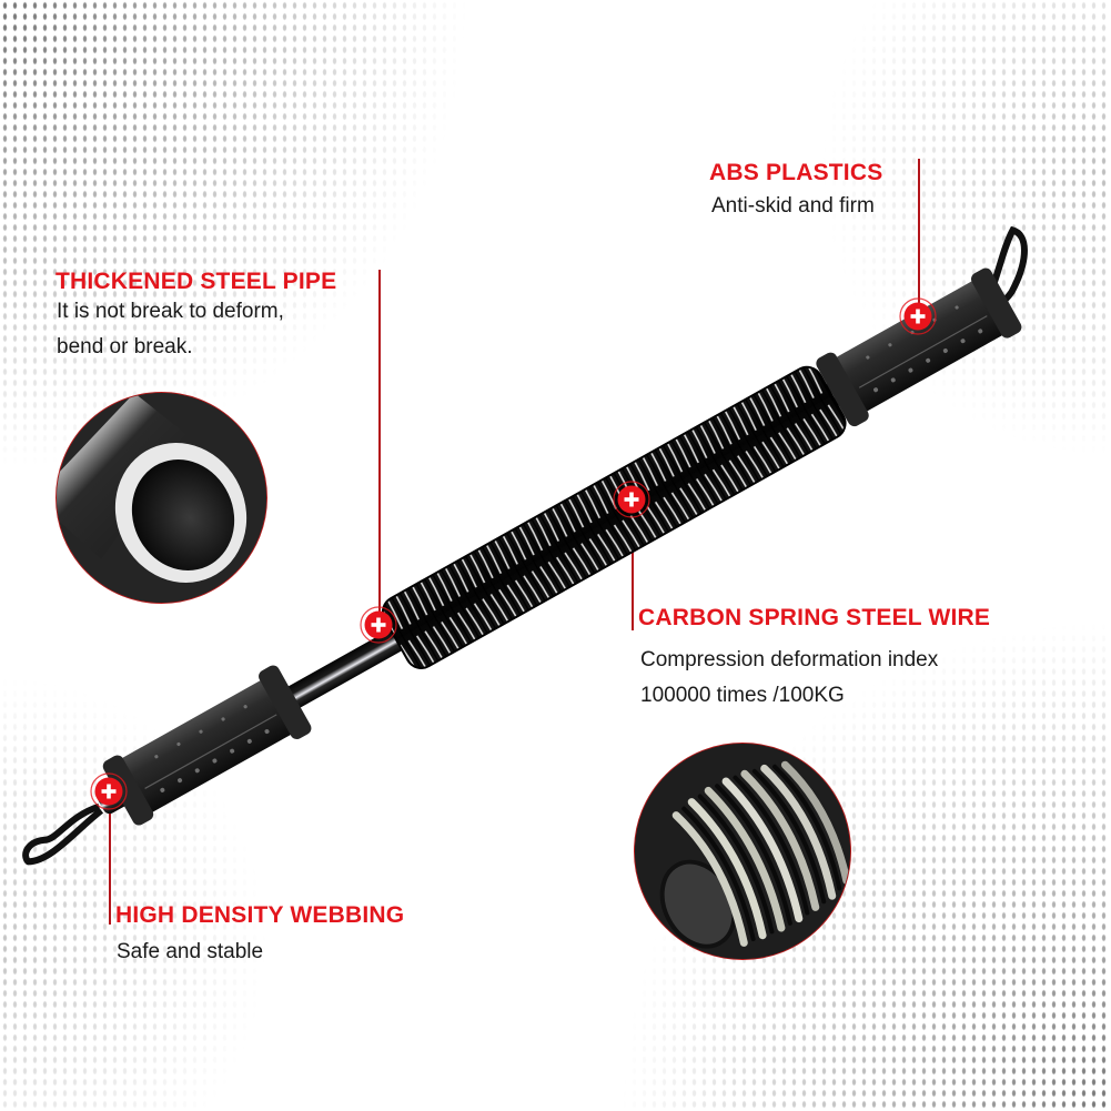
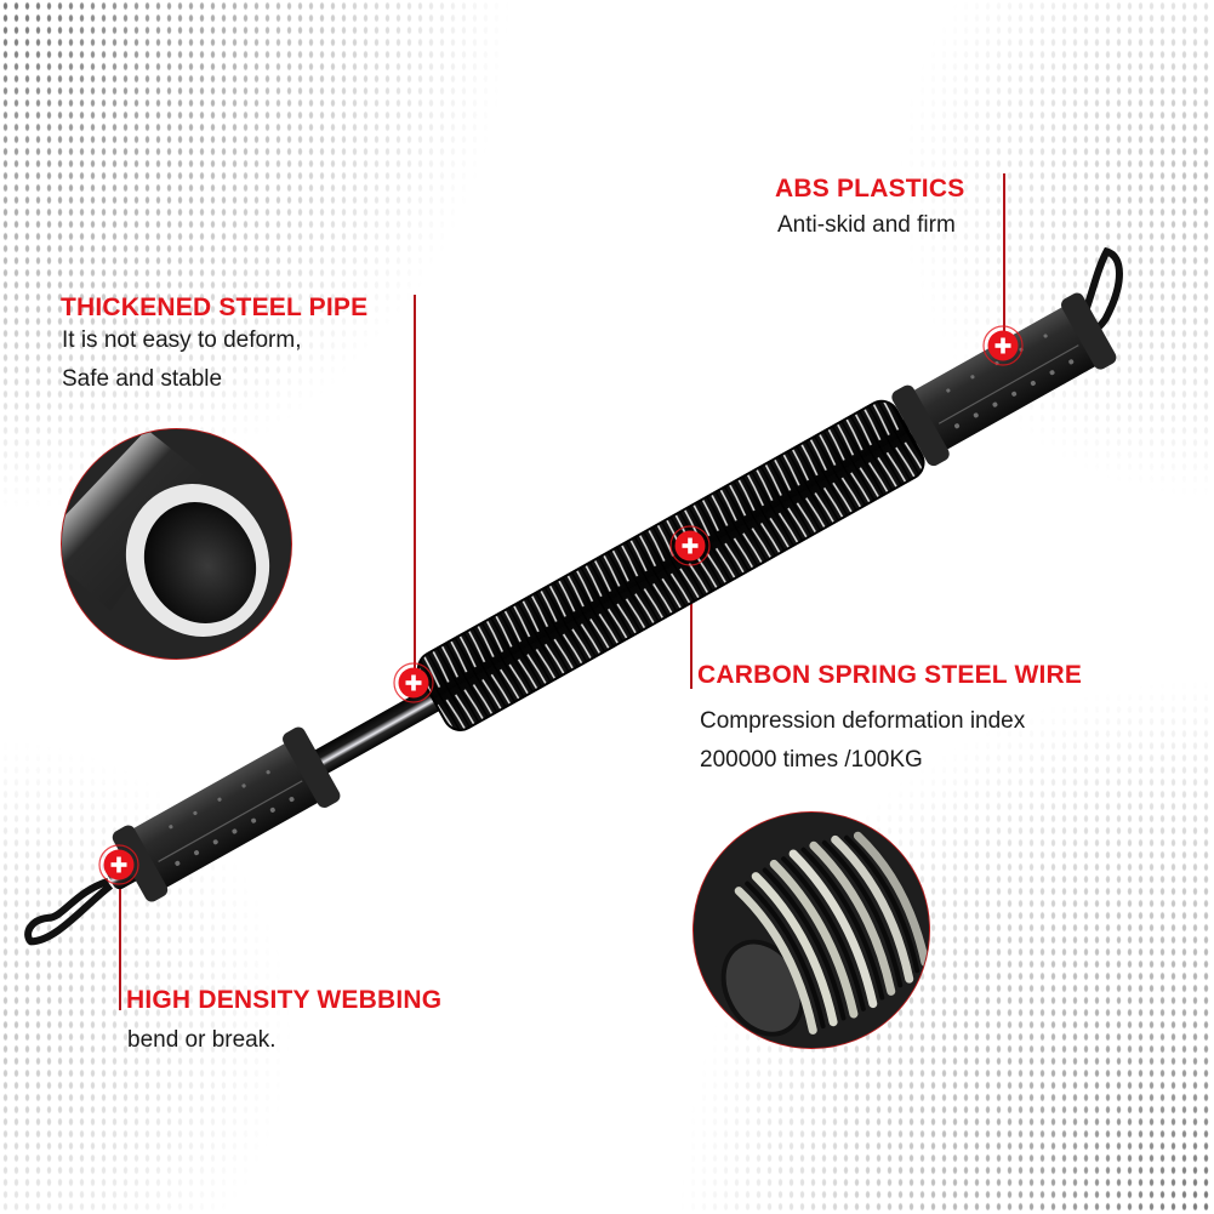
  ABS PLASTICS
  Anti-skid and firm
  THICKENED STEEL PIPE
- It is not break to deform,
+ It is not easy to deform,
- bend or break.
+ Safe and stable
  CARBON SPRING STEEL WIRE
  Compression deformation index
- 100000 times /100KG
+ 200000 times /100KG
  HIGH DENSITY WEBBING
- Safe and stable
+ bend or break.
